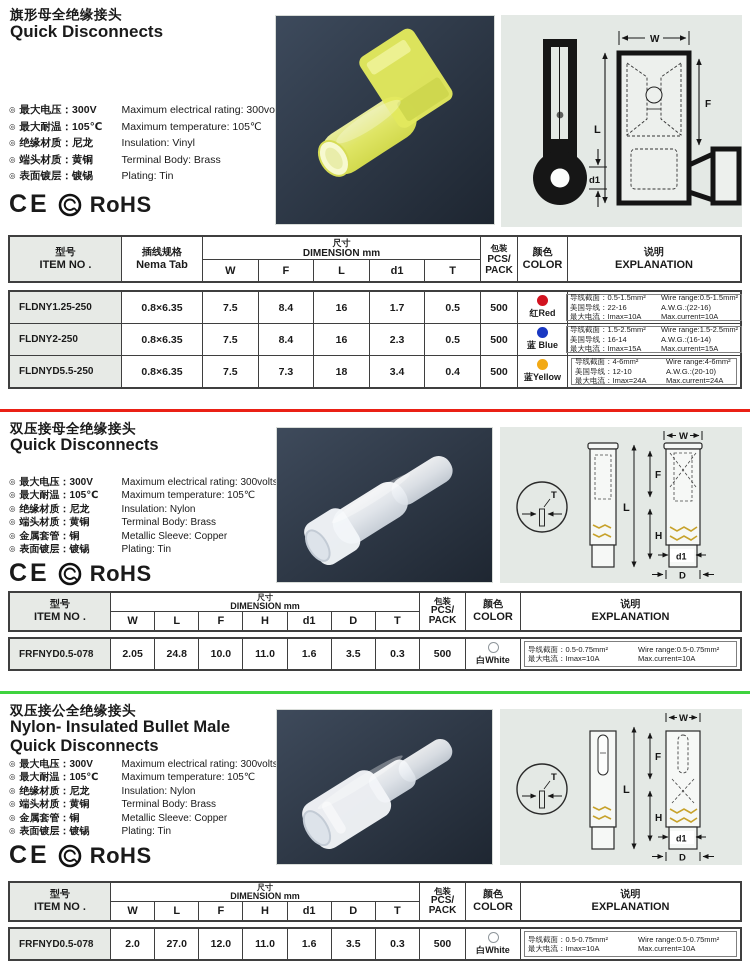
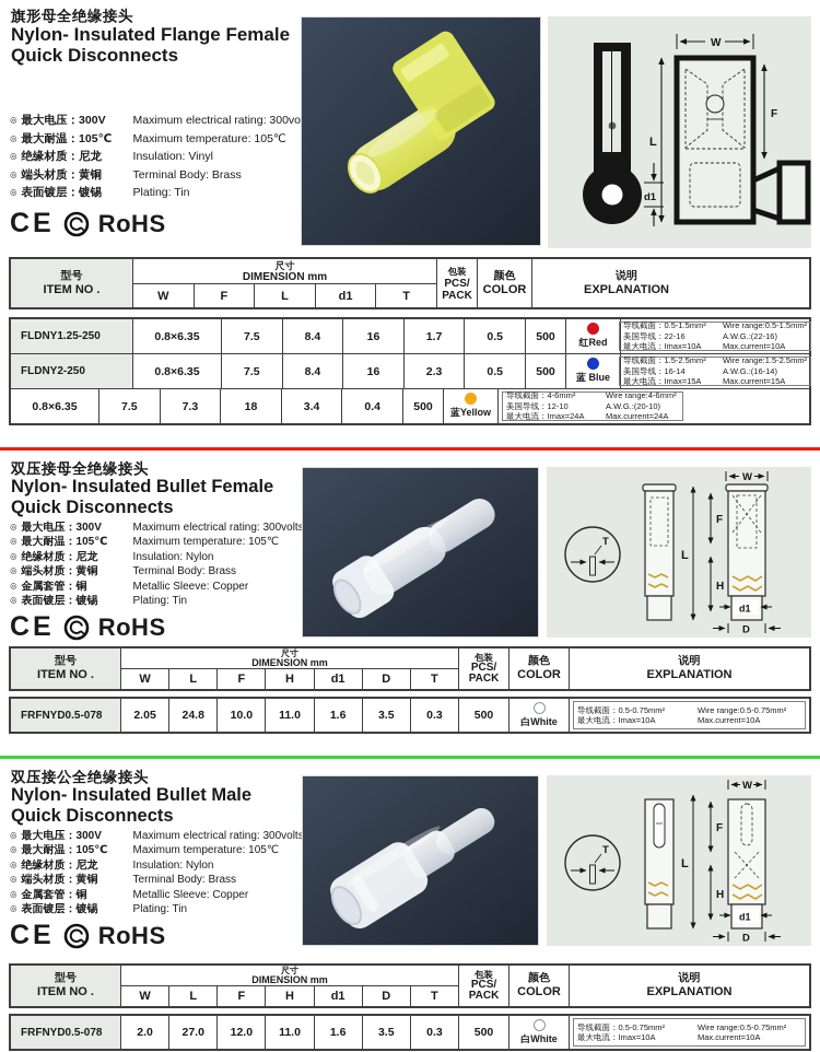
  旗形母全绝缘接头
+ Nylon- Insulated Flange Female
  Quick Disconnects
  ◎
  最大电压：300V
  Maximum electrical rating: 300vo
  ◎
  最大耐温：105℃
  Maximum temperature: 105℃
  ◎
  绝缘材质：尼龙
  Insulation: Vinyl
  ◎
  端头材质：黄铜
  Terminal Body: Brass
  ◎
  表面镀层：镀锡
  Plating: Tin
  CE
  RoHS
  d1
  W
  L
  F
  型号
  ITEM NO .
- 插线规格
- Nema Tab
  尺寸
  DIMENSION mm
  W
  F
  L
  d1
  T
  包装
  PCS/
  PACK
  颜色
  COLOR
  说明
  EXPLANATION
  FLDNY1.25-250
  0.8×6.35
  7.5
  8.4
  16
  1.7
  0.5
  500
  红Red
  导线截面：0.5-1.5mm²
  美国导线：22-16
  最大电流：Imax=10A
  Wire range:0.5-1.5mm²
  A.W.G.:(22-16)
  Max.current=10A
  FLDNY2-250
  0.8×6.35
  7.5
  8.4
  16
  2.3
  0.5
  500
  蓝 Blue
  导线截面：1.5-2.5mm²
  美国导线：16-14
  最大电流：Imax=15A
  Wire range:1.5-2.5mm²
  A.W.G.:(16-14)
  Max.current=15A
- FLDNYD5.5-250
  0.8×6.35
  7.5
  7.3
  18
  3.4
  0.4
  500
  蓝Yellow
  导线截面：4-6mm²
  美国导线：12-10
  最大电流：Imax=24A
  Wire range:4-6mm²
  A.W.G.:(20-10)
  Max.current=24A
  双压接母全绝缘接头
+ Nylon- Insulated Bullet Female
  Quick Disconnects
  ◎
  最大电压：300V
  Maximum electrical rating: 300volts
  ◎
  最大耐温：105℃
  Maximum temperature: 105℃
  ◎
  绝缘材质：尼龙
  Insulation: Nylon
  ◎
  端头材质：黄铜
  Terminal Body: Brass
  ◎
  金属套管：铜
  Metallic Sleeve: Copper
  ◎
  表面镀层：镀锡
  Plating: Tin
  CE
  RoHS
  T
  L
  F
  H
  W
  d1
  D
  型号
  ITEM NO .
  尺寸
  DIMENSION mm
  W
  L
  F
  H
  d1
  D
  T
  包装
  PCS/
  PACK
  颜色
  COLOR
  说明
  EXPLANATION
  FRFNYD0.5-078
  2.05
  24.8
  10.0
  11.0
  1.6
  3.5
  0.3
  500
  白White
  导线截面：0.5-0.75mm²
  最大电流：Imax=10A
  Wire range:0.5-0.75mm²
  Max.current=10A
  双压接公全绝缘接头
  Nylon- Insulated Bullet Male
  Quick Disconnects
  ◎
  最大电压：300V
  Maximum electrical rating: 300volts
  ◎
  最大耐温：105℃
  Maximum temperature: 105℃
  ◎
  绝缘材质：尼龙
  Insulation: Nylon
  ◎
  端头材质：黄铜
  Terminal Body: Brass
  ◎
  金属套管：铜
  Metallic Sleeve: Copper
  ◎
  表面镀层：镀锡
  Plating: Tin
  CE
  RoHS
  T
  L
  F
  H
  W
  d1
  D
  型号
  ITEM NO .
  尺寸
  DIMENSION mm
  W
  L
  F
  H
  d1
  D
  T
  包装
  PCS/
  PACK
  颜色
  COLOR
  说明
  EXPLANATION
  FRFNYD0.5-078
  2.0
  27.0
  12.0
  11.0
  1.6
  3.5
  0.3
  500
  白White
  导线截面：0.5-0.75mm²
  最大电流：Imax=10A
  Wire range:0.5-0.75mm²
  Max.current=10A
